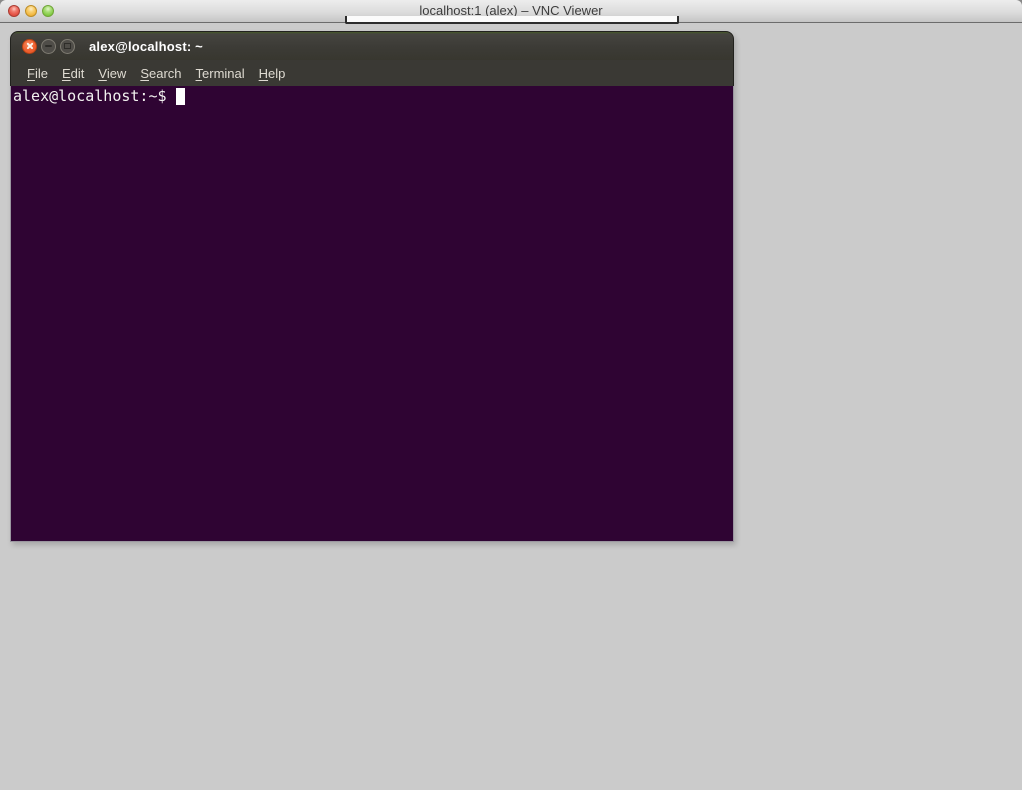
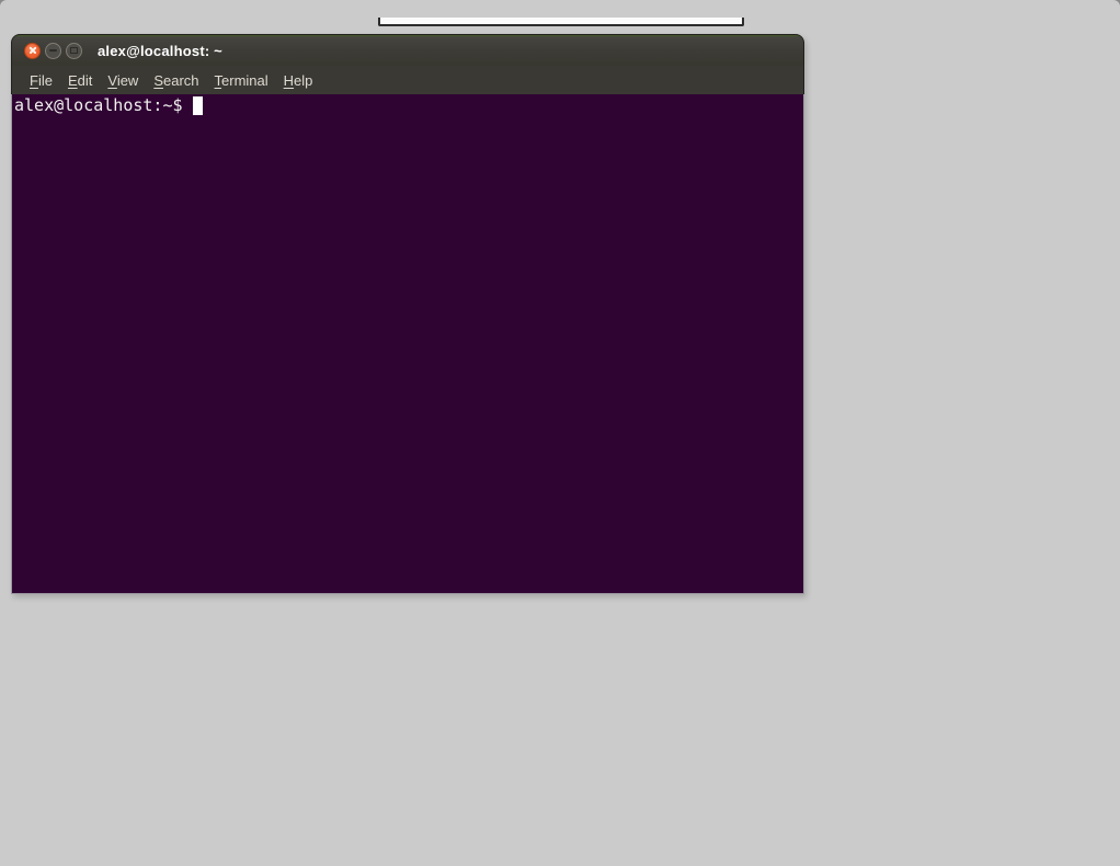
- localhost:1 (alex) – VNC Viewer
  alex@localhost: ~
  File
  Edit
  View
  Search
  Terminal
  Help
  alex@localhost:~$
